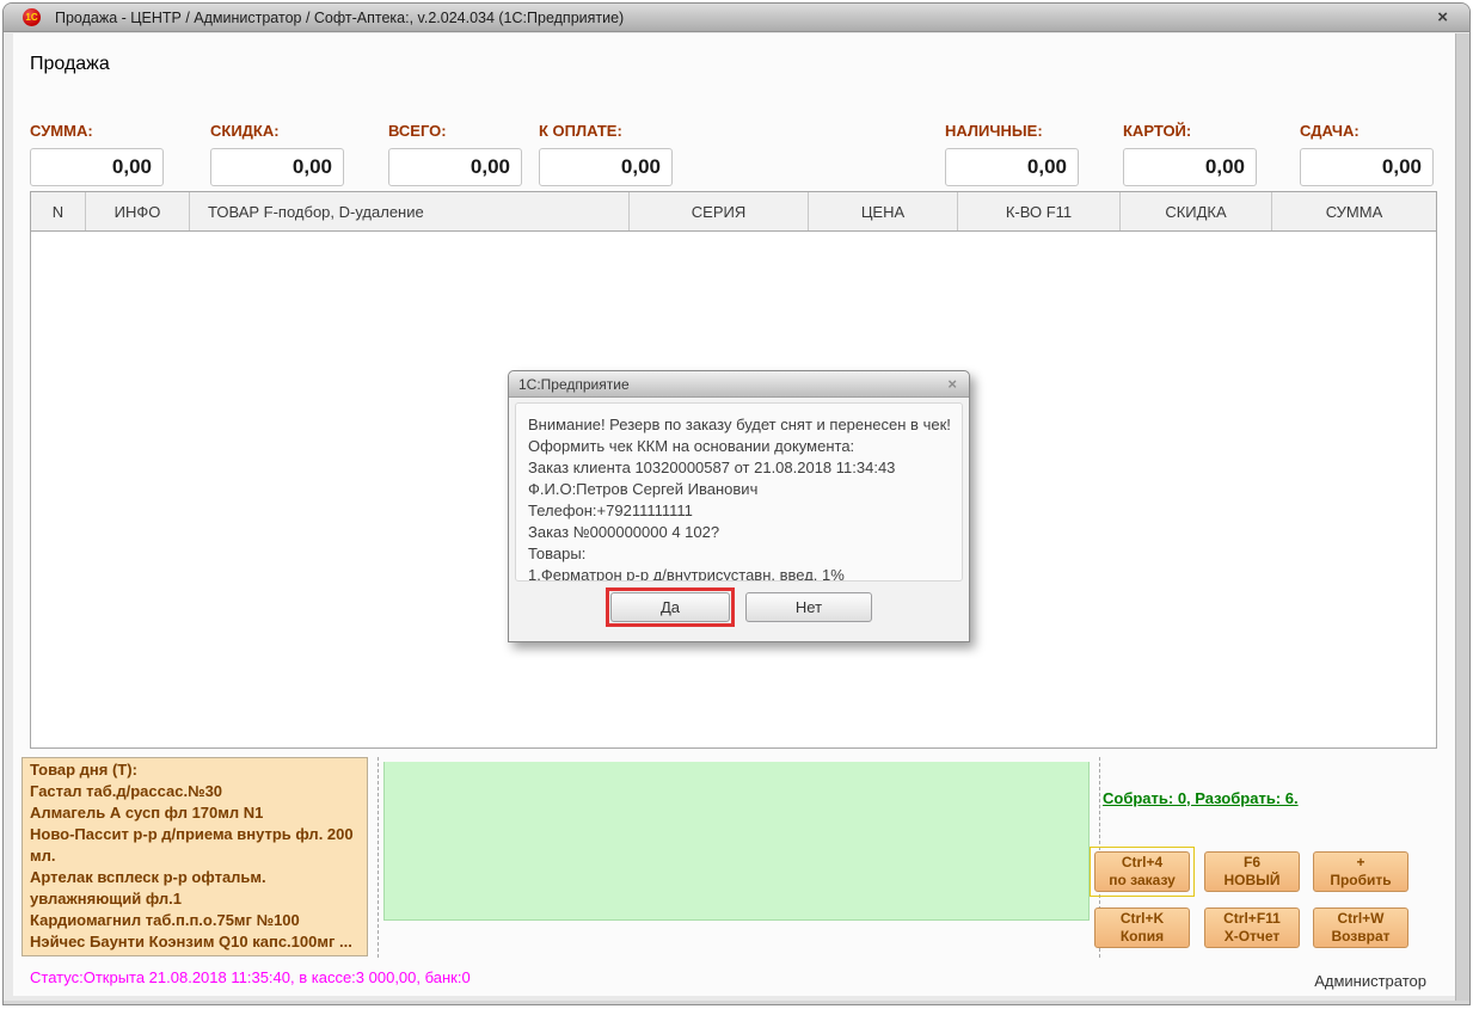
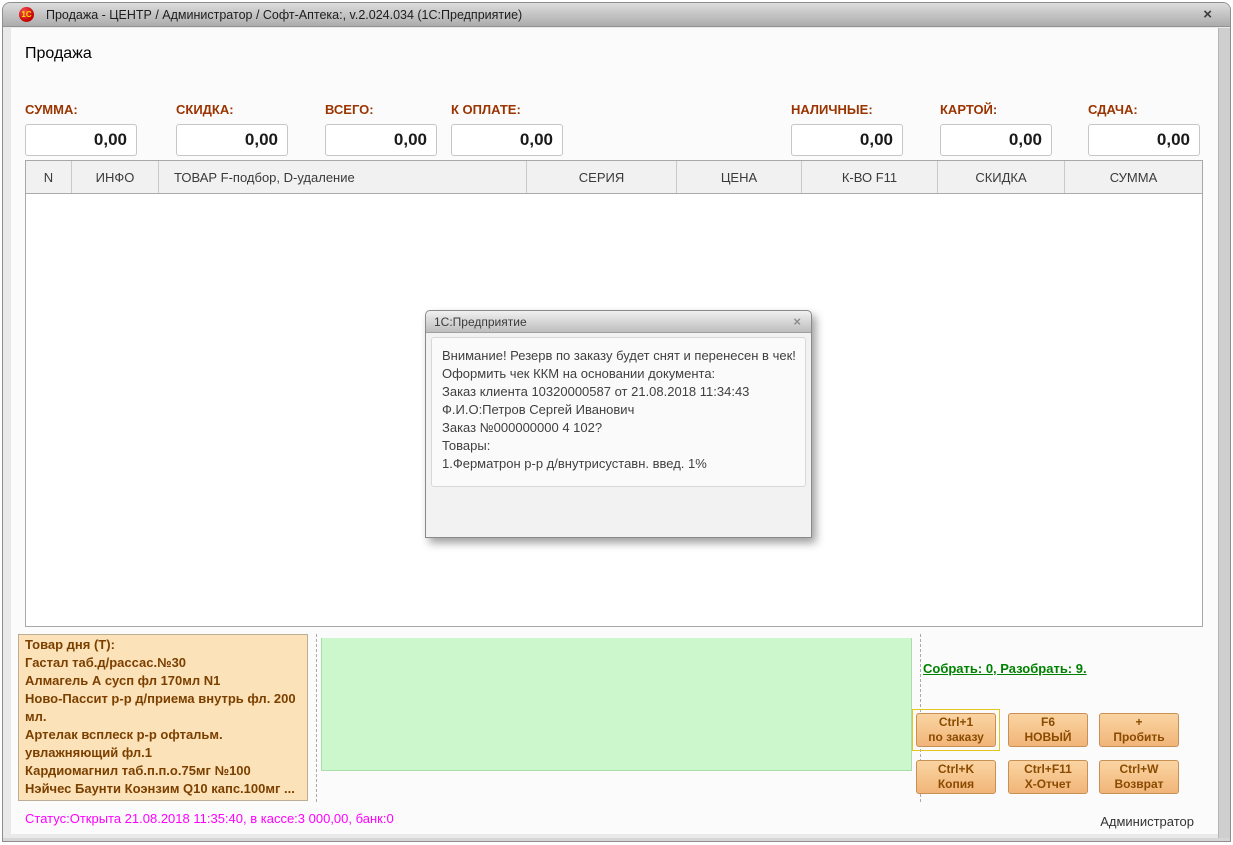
  1С
  Продажа - ЦЕНТР / Администратор / Софт-Аптека:, v.2.024.034 (1С:Предприятие)
  ×
  Продажа
  СУММА:
  0,00
  СКИДКА:
  0,00
  ВСЕГО:
  0,00
  К ОПЛАТЕ:
  0,00
  НАЛИЧНЫЕ:
  0,00
  КАРТОЙ:
  0,00
  СДАЧА:
  0,00
  N
  ИНФО
  ТОВАР F-подбор, D-удаление
  СЕРИЯ
  ЦЕНА
  К-ВО F11
  СКИДКА
  СУММА
  Товар дня (Т):
  Гастал таб.д/рассас.№30
  Алмагель А сусп фл 170мл N1
  Ново-Пассит р-р д/приема внутрь фл. 200 мл.
  Артелак всплеск р-р офтальм. увлажняющий фл.1
  Кардиомагнил таб.п.п.о.75мг №100
  Нэйчес Баунти Коэнзим Q10 капс.100мг ...
- Собрать: 0, Разобрать: 6.
+ Собрать: 0, Разобрать: 9.
- Ctrl+4
+ Ctrl+1
  по заказу
  F6
  НОВЫЙ
  +
  Пробить
  Ctrl+K
  Копия
  Ctrl+F11
  X-Отчет
  Ctrl+W
  Возврат
  Статус:Открыта 21.08.2018 11:35:40, в кассе:3 000,00, банк:0
  Администратор
  1С:Предприятие
  ×
  Внимание! Резерв по заказу будет снят и перенесен в чек!
  Оформить чек ККМ на основании документа:
  Заказ клиента 10320000587 от 21.08.2018 11:34:43
  Ф.И.О:Петров Сергей Иванович
- Телефон:+79211111111
  Заказ №000000000 4 102?
  Товары:
  1.Ферматрон р-р д/внутрисуставн. введ. 1%
- Да
- Нет
